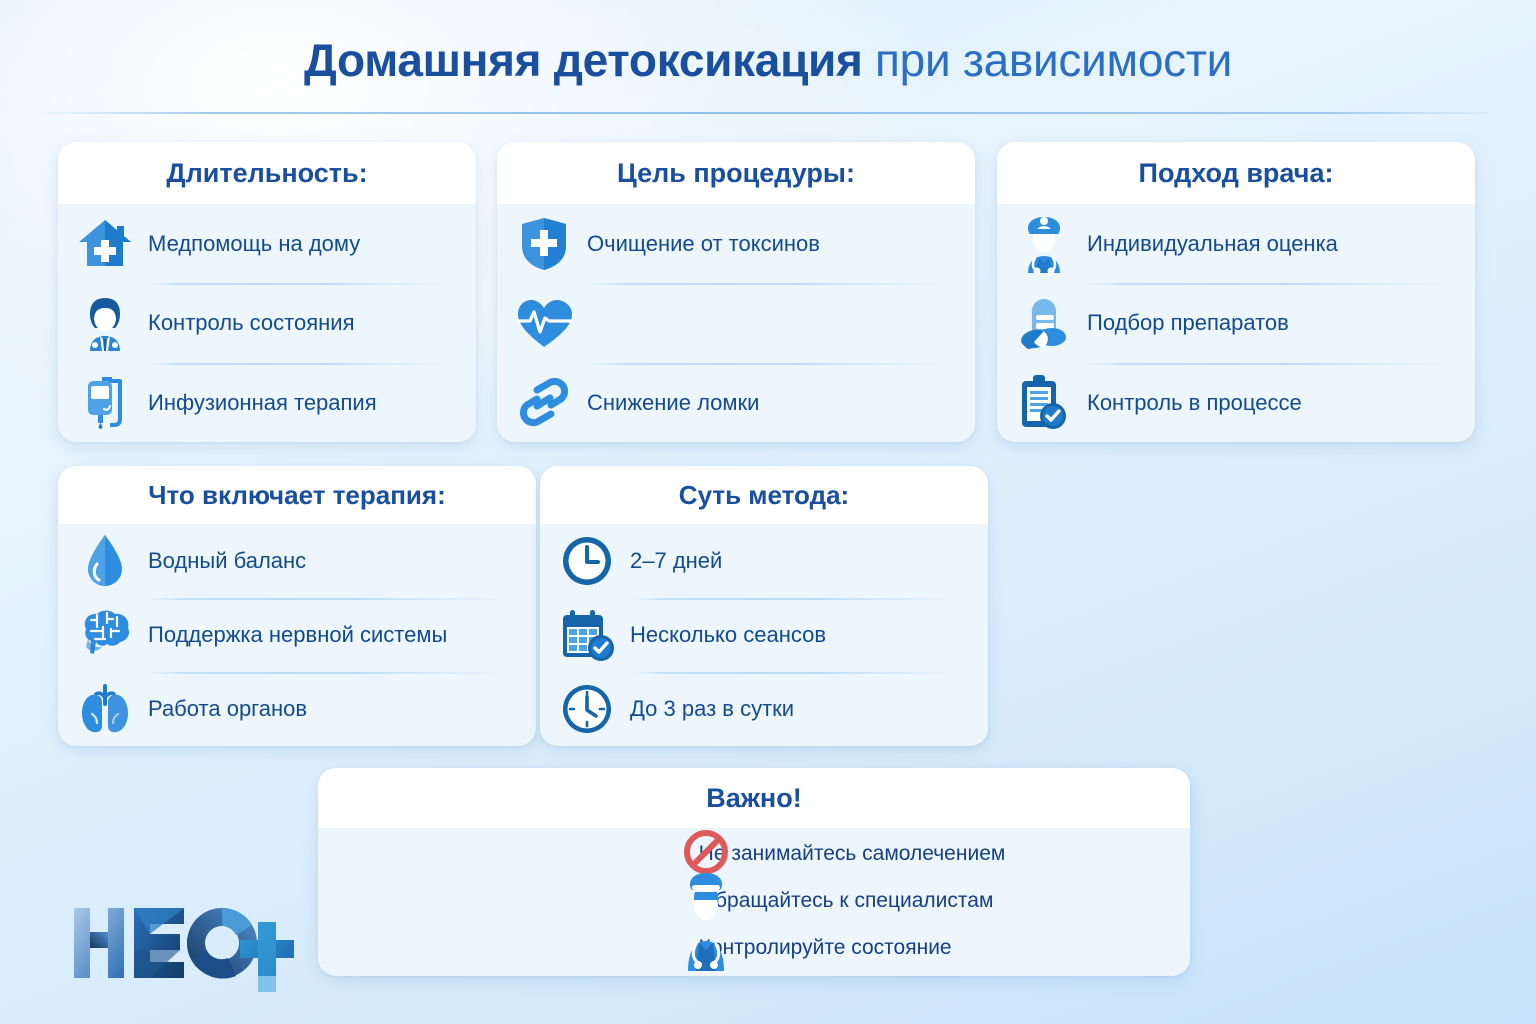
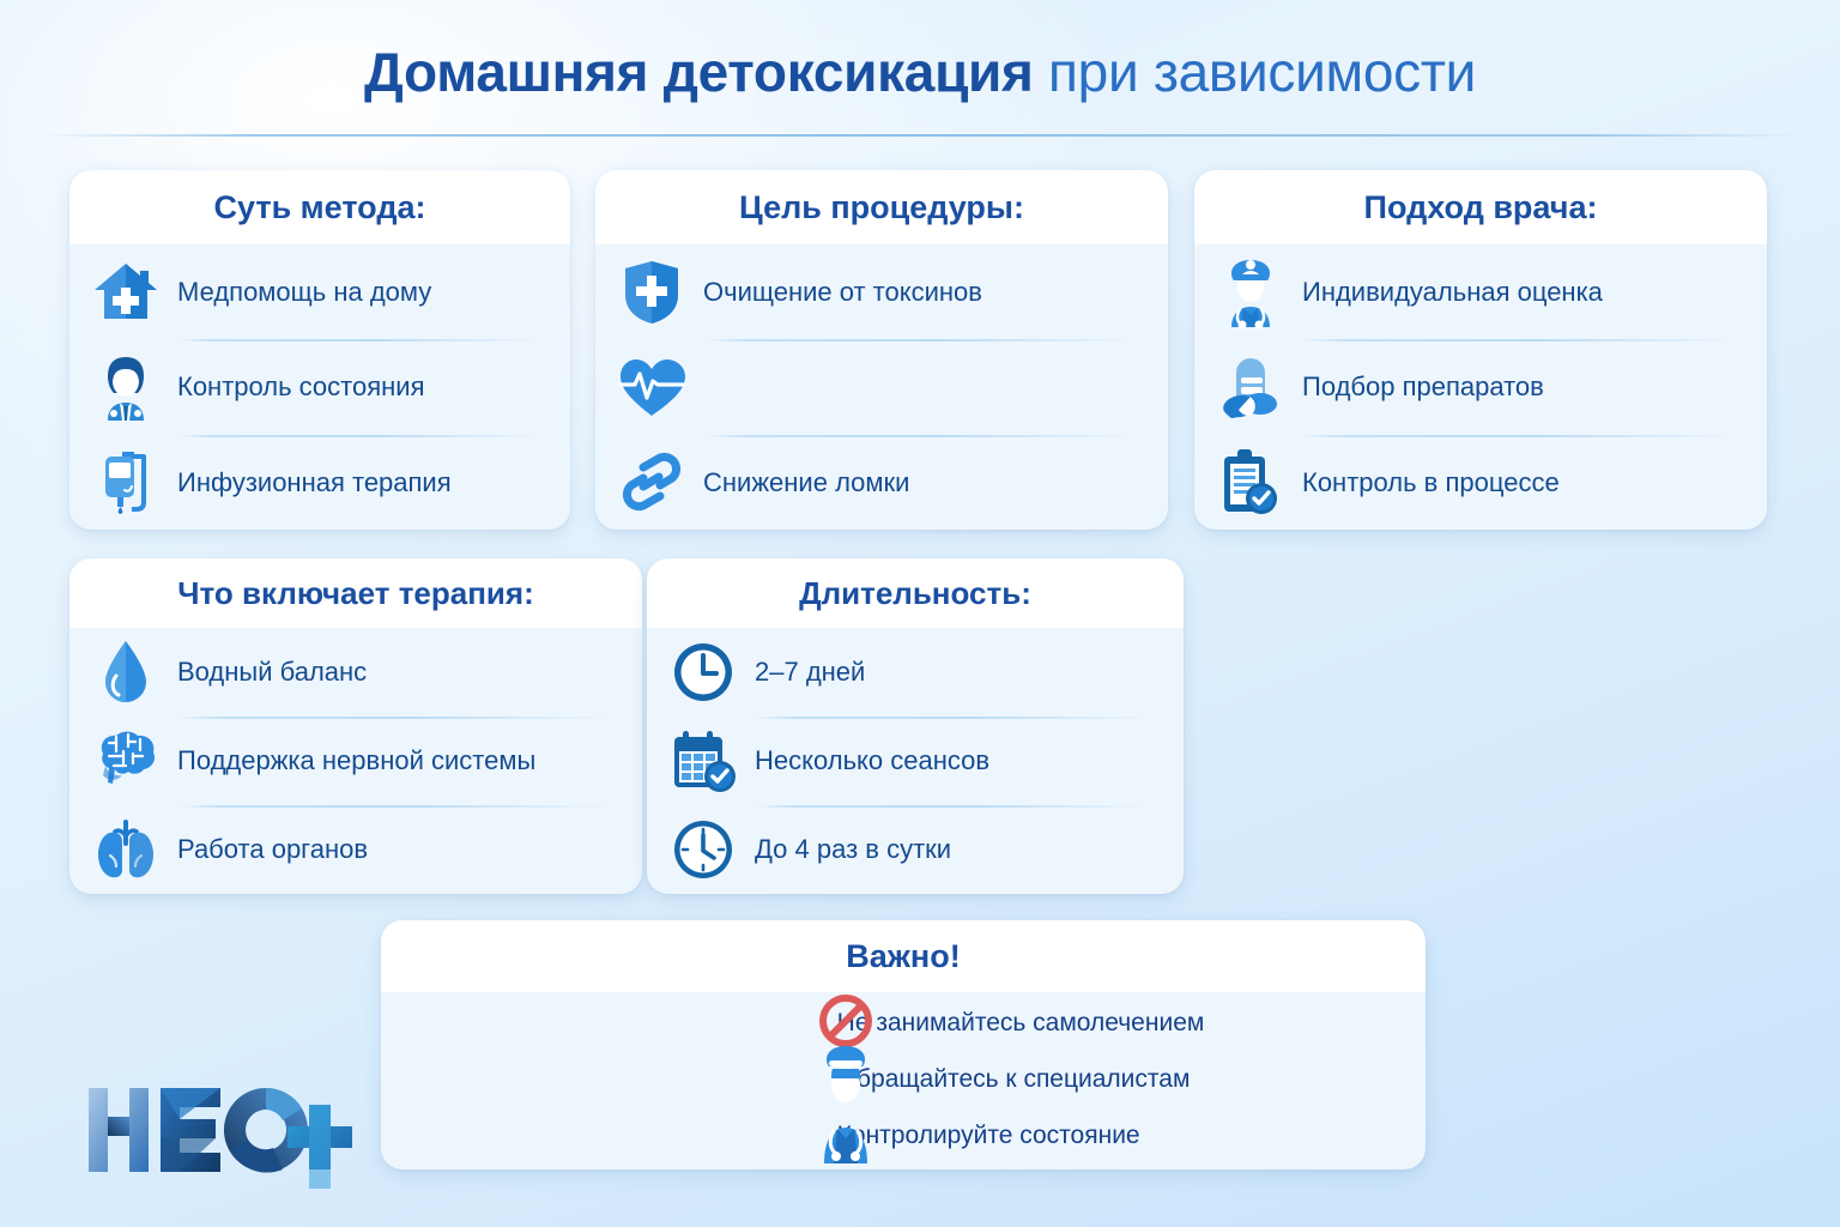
  Домашняя детоксикация при зависимости
- Длительность:
+ Суть метода:
  Медпомощь на дому
  Контроль состояния
  Инфузионная терапия
  Цель процедуры:
  Очищение от токсинов
  Снижение ломки
  Подход врача:
  Индивидуальная оценка
  Подбор препаратов
  Контроль в процессе
  Что включает терапия:
  Водный баланс
  Поддержка нервной системы
  Работа органов
- Суть метода:
+ Длительность:
  2–7 дней
  Несколько сеансов
- До 3 раз в сутки
+ До 4 раз в сутки
  Важно!
  е занимайтесь самолечением
  бращайтесь к специалистам
  нтролируйте состояние
